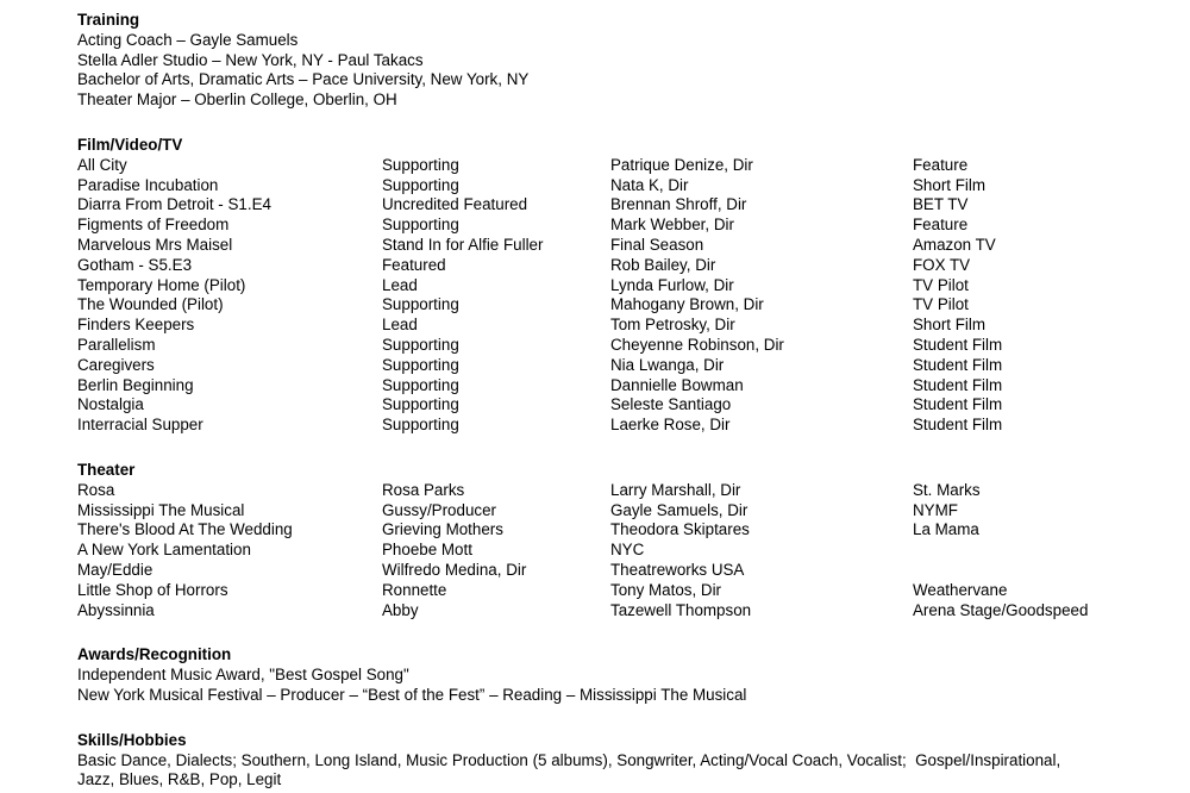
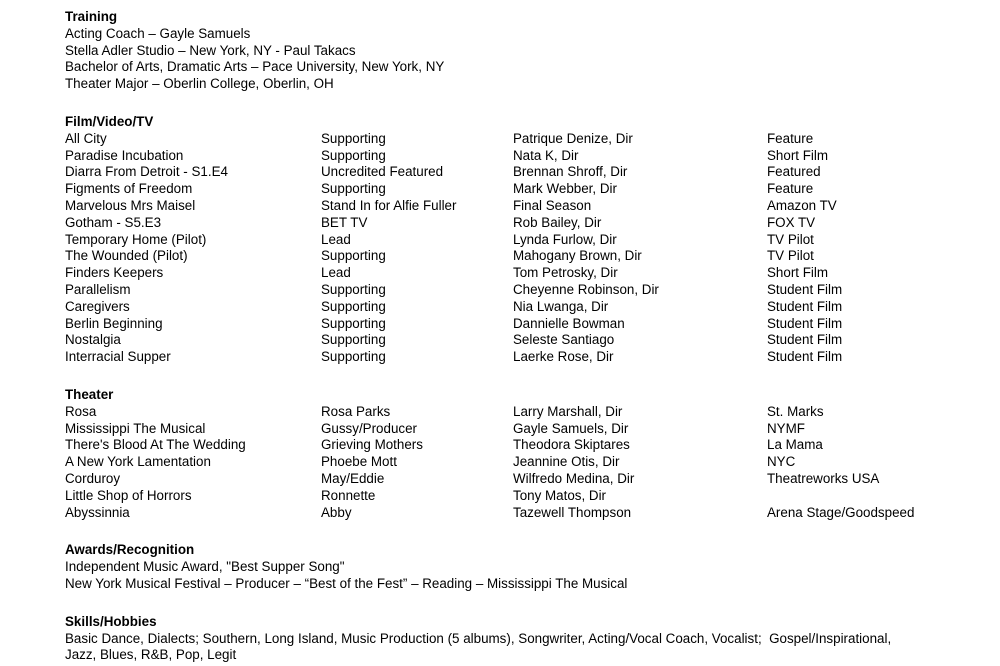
  Training
  Acting Coach – Gayle Samuels
  Stella Adler Studio – New York, NY - Paul Takacs
  Bachelor of Arts, Dramatic Arts – Pace University, New York, NY
  Theater Major – Oberlin College, Oberlin, OH
  Film/Video/TV
  All City
  Supporting
  Patrique Denize, Dir
  Feature
  Paradise Incubation
  Supporting
  Nata K, Dir
  Short Film
  Diarra From Detroit - S1.E4
  Uncredited Featured
  Brennan Shroff, Dir
- BET TV
+ Featured
  Figments of Freedom
  Supporting
  Mark Webber, Dir
  Feature
  Marvelous Mrs Maisel
  Stand In for Alfie Fuller
  Final Season
  Amazon TV
  Gotham - S5.E3
- Featured
+ BET TV
  Rob Bailey, Dir
  FOX TV
  Temporary Home (Pilot)
  Lead
  Lynda Furlow, Dir
  TV Pilot
  The Wounded (Pilot)
  Supporting
  Mahogany Brown, Dir
  TV Pilot
  Finders Keepers
  Lead
  Tom Petrosky, Dir
  Short Film
  Parallelism
  Supporting
  Cheyenne Robinson, Dir
  Student Film
  Caregivers
  Supporting
  Nia Lwanga, Dir
  Student Film
  Berlin Beginning
  Supporting
  Dannielle Bowman
  Student Film
  Nostalgia
  Supporting
  Seleste Santiago
  Student Film
  Interracial Supper
  Supporting
  Laerke Rose, Dir
  Student Film
  Theater
  Rosa
  Rosa Parks
  Larry Marshall, Dir
  St. Marks
  Mississippi The Musical
  Gussy/Producer
  Gayle Samuels, Dir
  NYMF
  There's Blood At The Wedding
  Grieving Mothers
  Theodora Skiptares
  La Mama
  A New York Lamentation
  Phoebe Mott
+ Jeannine Otis, Dir
  NYC
+ Corduroy
  May/Eddie
  Wilfredo Medina, Dir
  Theatreworks USA
  Little Shop of Horrors
  Ronnette
  Tony Matos, Dir
- Weathervane
  Abyssinnia
  Abby
  Tazewell Thompson
  Arena Stage/Goodspeed
  Awards/Recognition
- Independent Music Award, "Best Gospel Song"
+ Independent Music Award, "Best Supper Song"
  New York Musical Festival – Producer – “Best of the Fest” – Reading – Mississippi The Musical
  Skills/Hobbies
  Basic Dance, Dialects; Southern, Long Island, Music Production (5 albums), Songwriter, Acting/Vocal Coach, Vocalist; Gospel/Inspirational,
  Jazz, Blues, R&B, Pop, Legit
